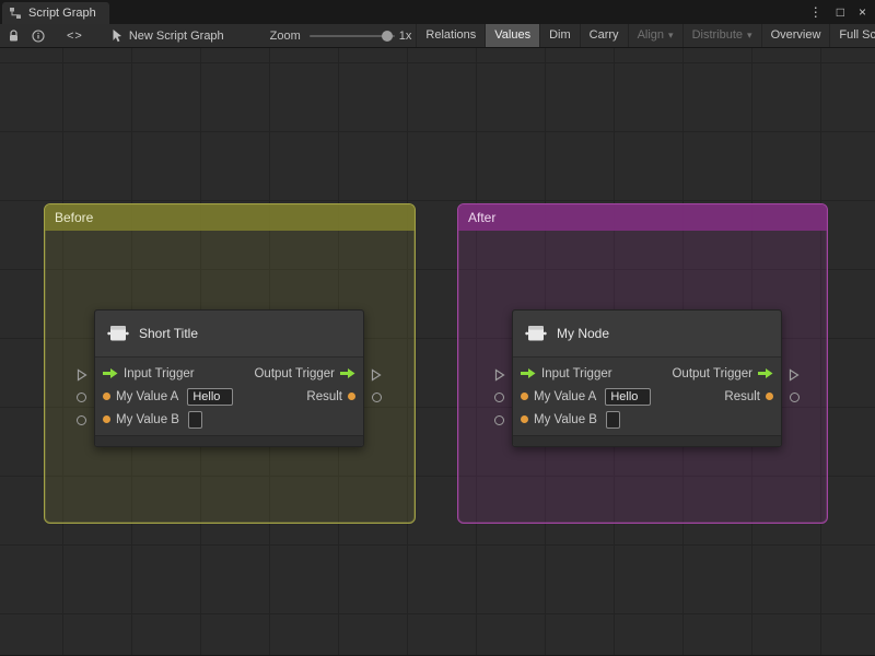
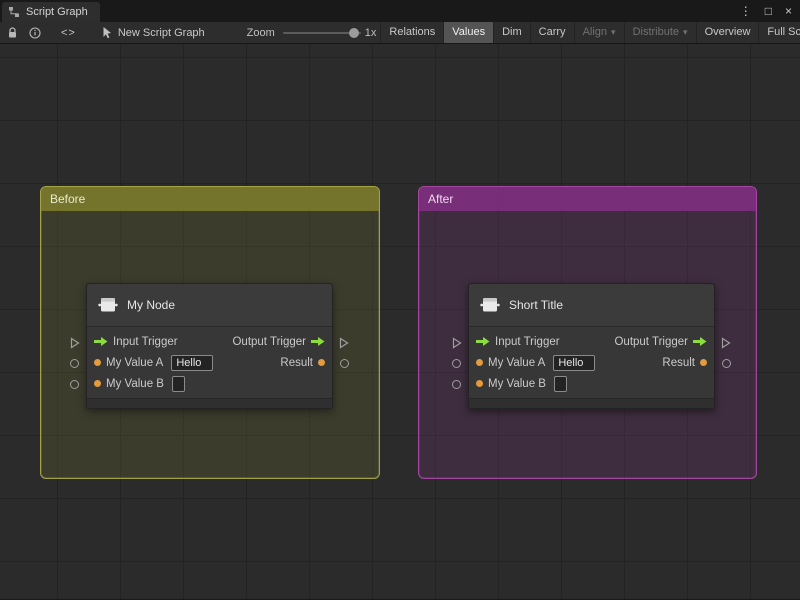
  Script Graph
  ⋮
  □
  ×
  <>
  New Script Graph
  Zoom
  1x
  Relations
  Values
  Dim
  Carry
  Align
  ▾
  Distribute
  ▾
  Overview
  Before
  After
- Short Title
+ My Node
  Input Trigger
  Output Trigger
  My Value A
  Hello
  Result
  My Value B
- My Node
+ Short Title
  Input Trigger
  Output Trigger
  My Value A
  Hello
  Result
  My Value B
